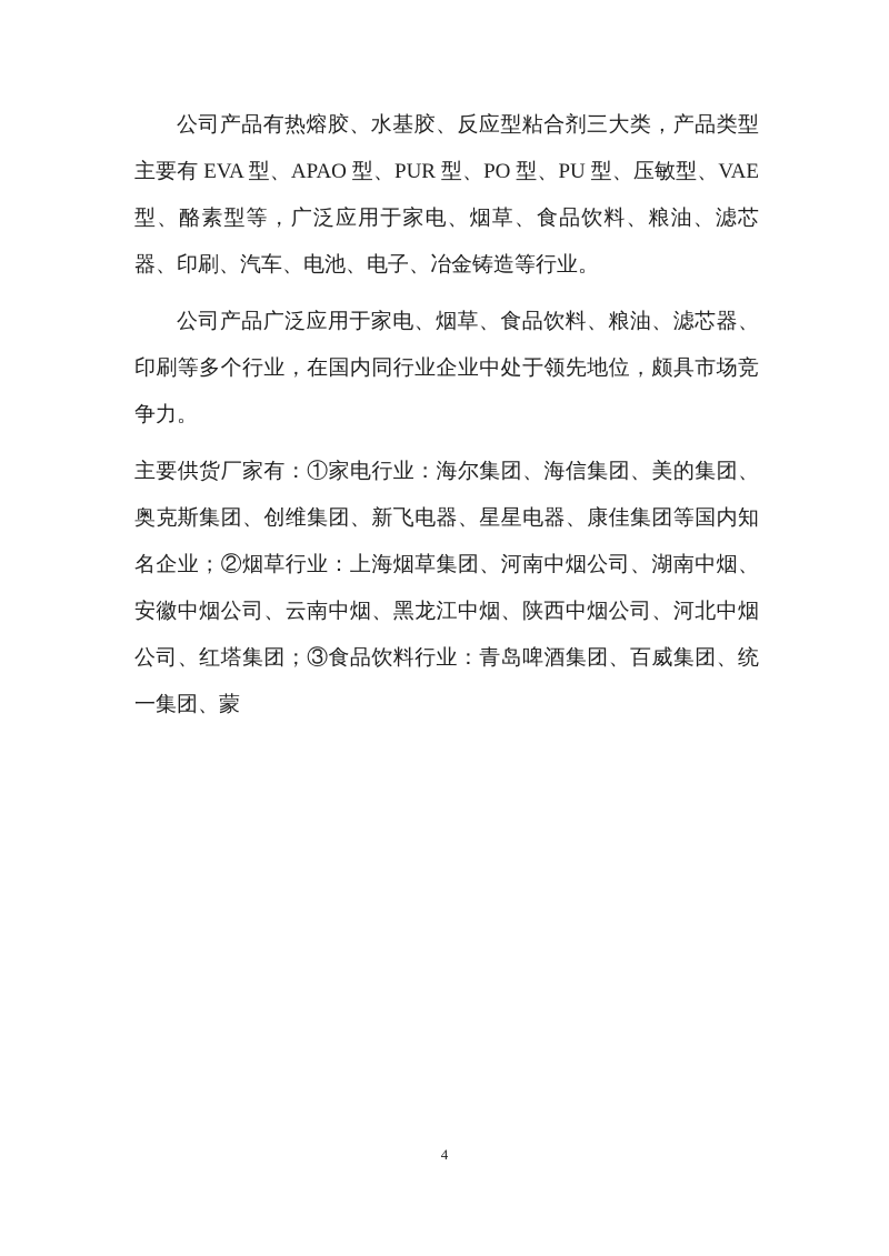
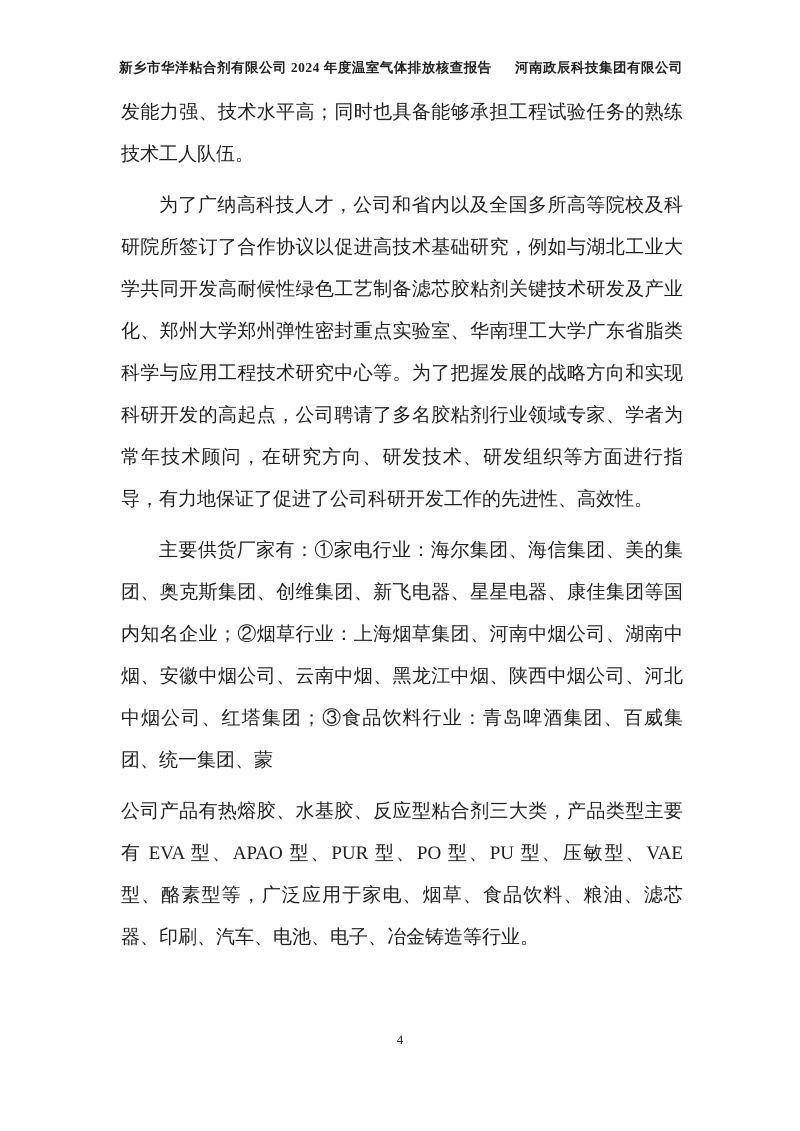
+ 新乡市华洋粘合剂有限公司 2024 年度温室气体排放核查报告
+ 河南政辰科技集团有限公司
+ 发能力强、技术水平高；同时也具备能够承担工程试验任务的熟练技术工人队伍。
+ 为了广纳高科技人才，公司和省内以及全国多所高等院校及科研院所签订了合作协议以促进高技术基础研究，例如与湖北工业大学共同开发高耐候性绿色工艺制备滤芯胶粘剂关键技术研发及产业化、郑州大学郑州弹性密封重点实验室、华南理工大学广东省脂类科学与应用工程技术研究中心等。为了把握发展的战略方向和实现科研开发的高起点，公司聘请了多名胶粘剂行业领域专家、学者为常年技术顾问，在研究方向、研发技术、研发组织等方面进行指导，有力地保证了促进了公司科研开发工作的先进性、高效性。
- 公司产品有热熔胶、水基胶、反应型粘合剂三大类，产品类型主要有 EVA 型、APAO 型、PUR 型、PO 型、PU 型、压敏型、VAE 型、酪素型等，广泛应用于家电、烟草、食品饮料、粮油、滤芯器、印刷、汽车、电池、电子、冶金铸造等行业。
+ 主要供货厂家有：①家电行业：海尔集团、海信集团、美的集团、奥克斯集团、创维集团、新飞电器、星星电器、康佳集团等国内知名企业；②烟草行业：上海烟草集团、河南中烟公司、湖南中烟、安徽中烟公司、云南中烟、黑龙江中烟、陕西中烟公司、河北中烟公司、红塔集团；③食品饮料行业：青岛啤酒集团、百威集团、统一集团、蒙
- 公司产品广泛应用于家电、烟草、食品饮料、粮油、滤芯器、印刷等多个行业，在国内同行业企业中处于领先地位，颇具市场竞争力。
- 主要供货厂家有：①家电行业：海尔集团、海信集团、美的集团、奥克斯集团、创维集团、新飞电器、星星电器、康佳集团等国内知名企业；②烟草行业：上海烟草集团、河南中烟公司、湖南中烟、安徽中烟公司、云南中烟、黑龙江中烟、陕西中烟公司、河北中烟公司、红塔集团；③食品饮料行业：青岛啤酒集团、百威集团、统一集团、蒙
+ 公司产品有热熔胶、水基胶、反应型粘合剂三大类，产品类型主要有 EVA 型、APAO 型、PUR 型、PO 型、PU 型、压敏型、VAE 型、酪素型等，广泛应用于家电、烟草、食品饮料、粮油、滤芯器、印刷、汽车、电池、电子、冶金铸造等行业。
  4
